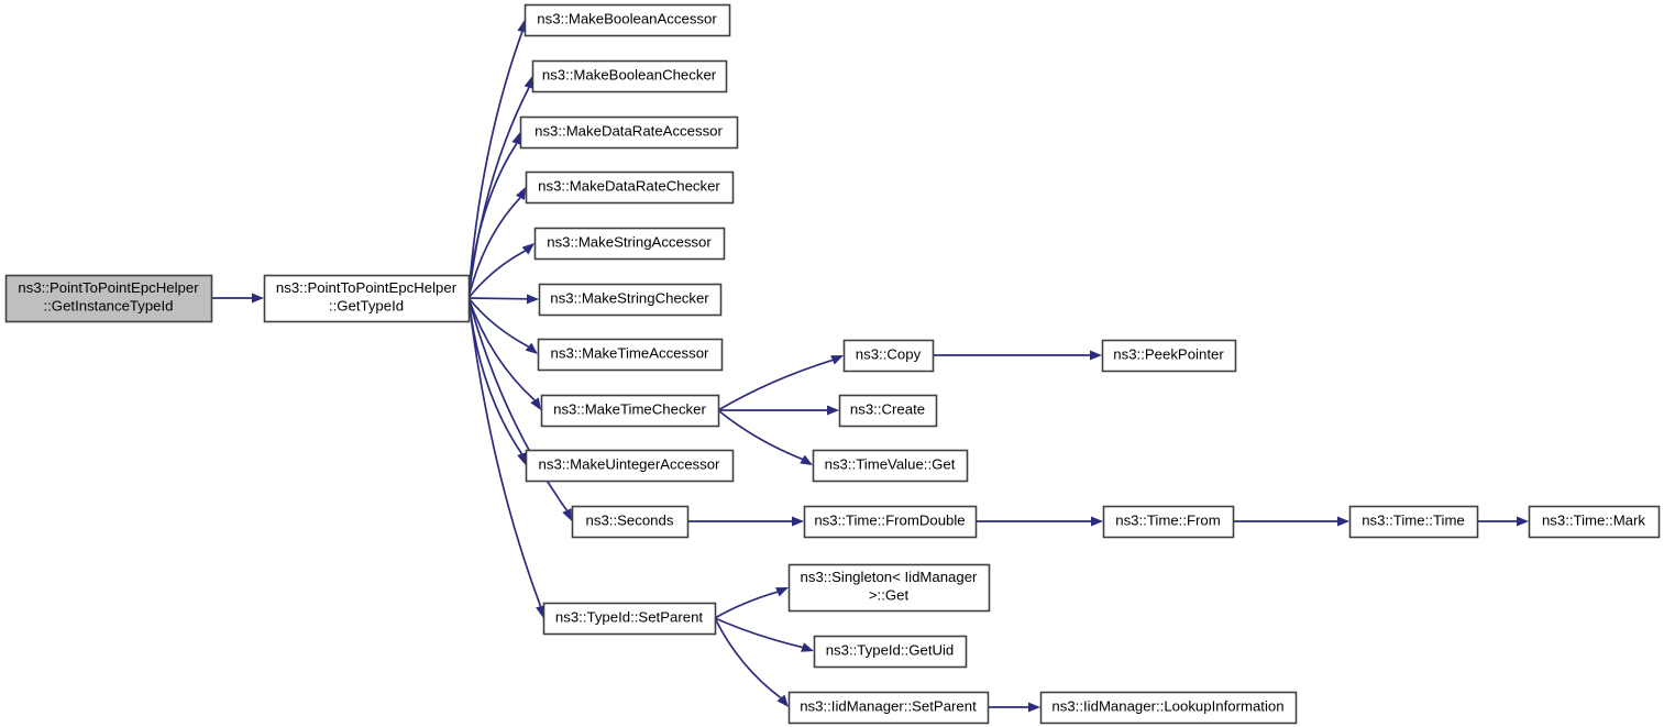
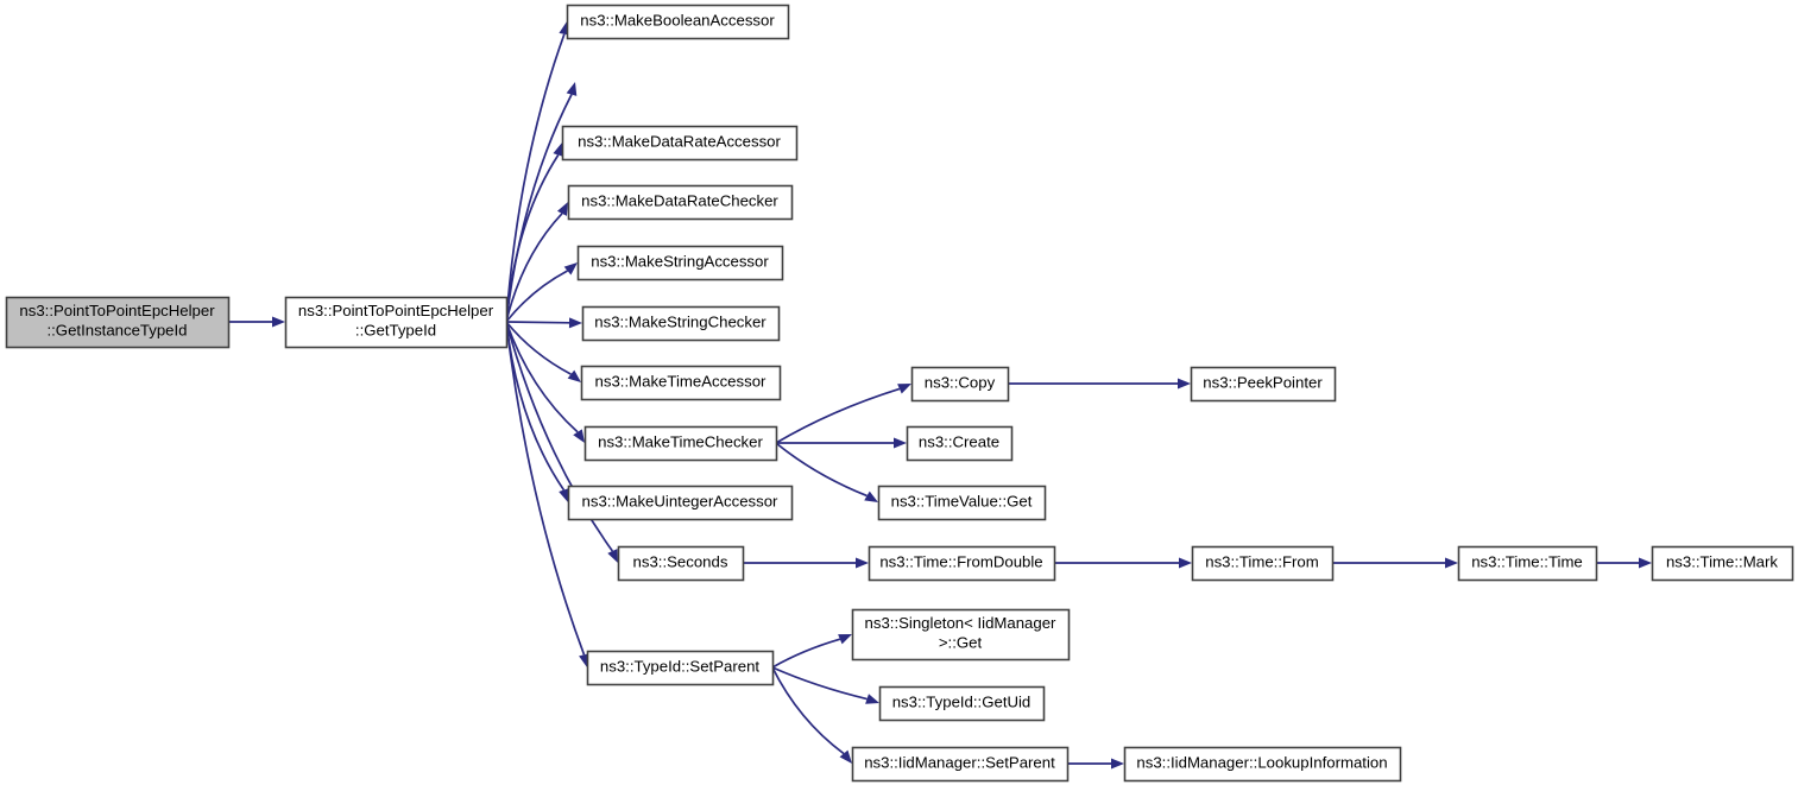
  ns3::PointToPointEpcHelper
  ::GetInstanceTypeId
  ns3::PointToPointEpcHelper
  ::GetTypeId
  ns3::MakeBooleanAccessor
- ns3::MakeBooleanChecker
  ns3::MakeDataRateAccessor
  ns3::MakeDataRateChecker
  ns3::MakeStringAccessor
  ns3::MakeStringChecker
  ns3::MakeTimeAccessor
  ns3::MakeTimeChecker
  ns3::MakeUintegerAccessor
  ns3::Seconds
  ns3::TypeId::SetParent
  ns3::Copy
  ns3::Create
  ns3::TimeValue::Get
  ns3::Time::FromDouble
  ns3::Singleton< IidManager
  >::Get
  ns3::TypeId::GetUid
  ns3::IidManager::SetParent
  ns3::PeekPointer
  ns3::Time::From
  ns3::IidManager::LookupInformation
  ns3::Time::Time
  ns3::Time::Mark
